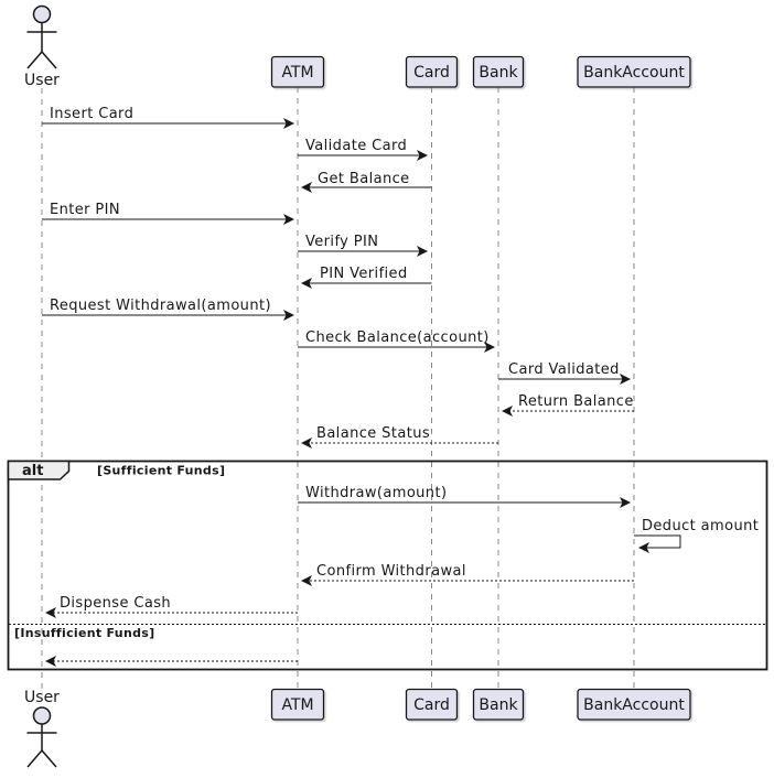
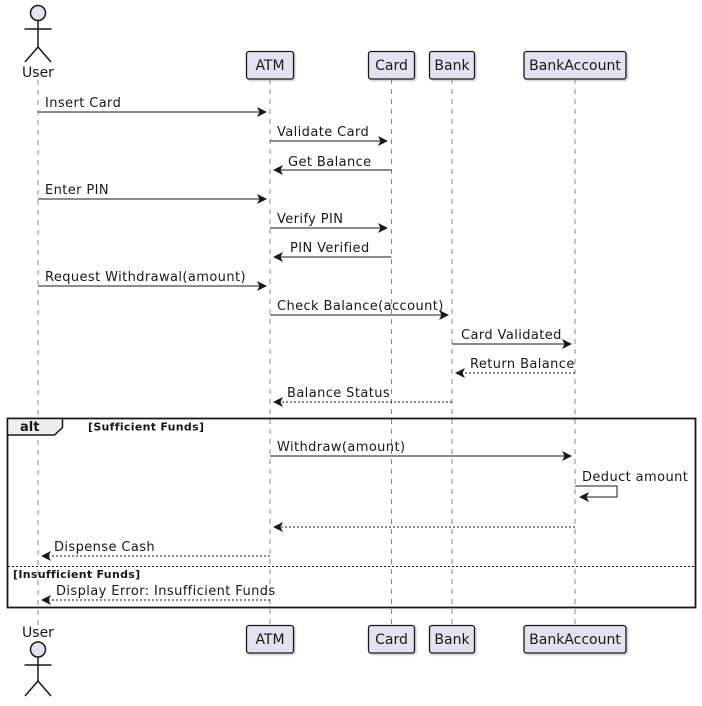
  User
  ATM
  Card
  Bank
  BankAccount
  Insert Card
  Validate Card
  Get Balance
  Enter PIN
  Verify PIN
  PIN Verified
  Request Withdrawal(amount)
  Check Balance(account)
  Card Validated
  Return Balance
  Balance Status
  Withdraw(amount)
  Deduct amount
- Confirm Withdrawal
  Dispense Cash
+ Display Error: Insufficient Funds
  alt
  [Sufficient Funds]
  [Insufficient Funds]
  ATM
  Card
  Bank
  BankAccount
  User
